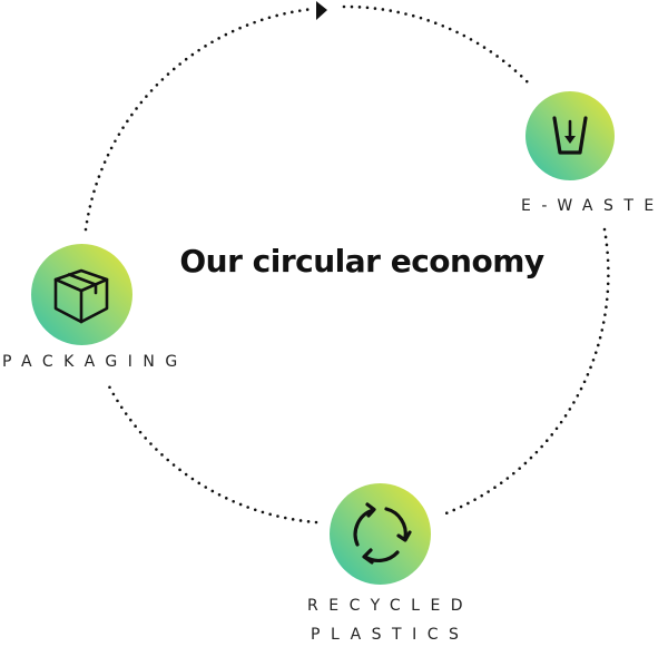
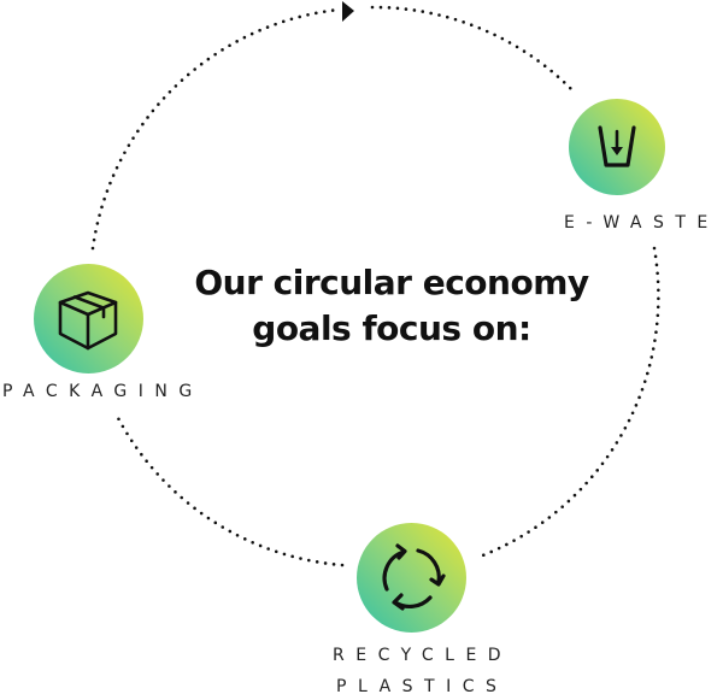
  Our circular economy
+ goals focus on:
  E-WASTE
  PACKAGING
  RECYCLED
  PLASTICS
